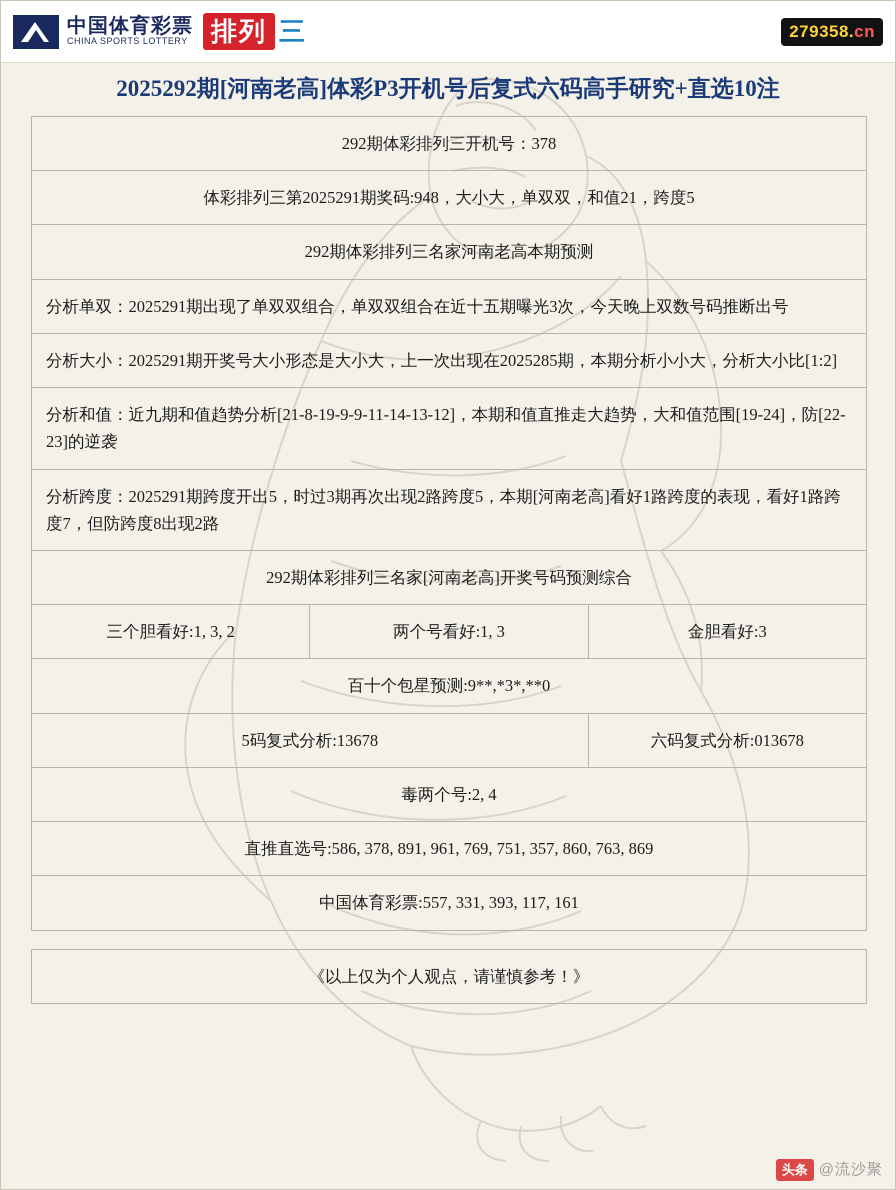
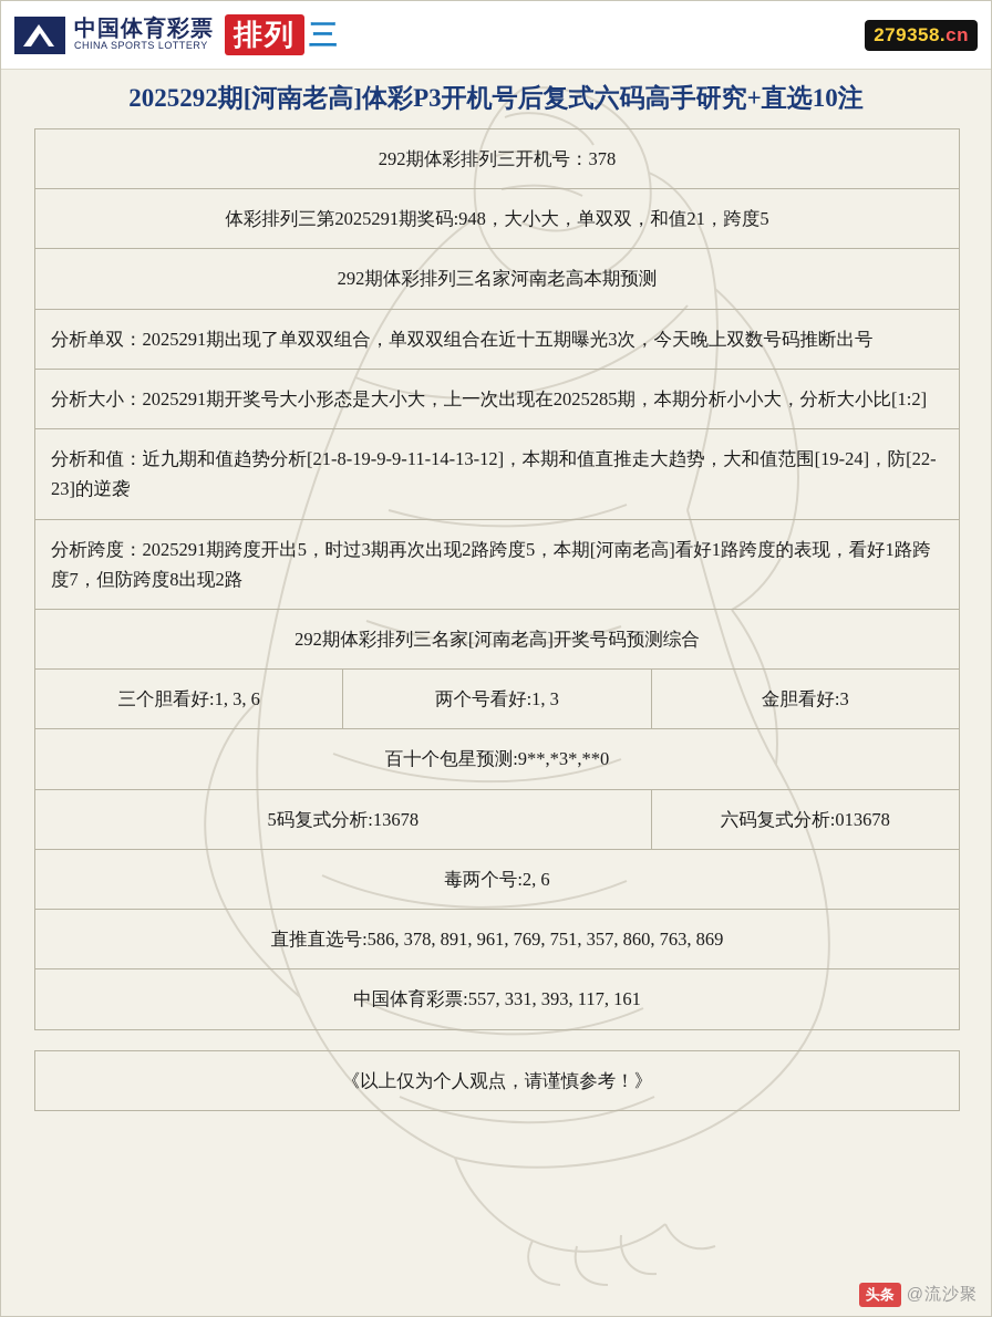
  中国体育彩票
  CHINA SPORTS LOTTERY
  排列
  三
  279358.cn
  2025292期[河南老高]体彩P3开机号后复式六码高手研究+直选10注
  292期体彩排列三开机号：378
  体彩排列三第2025291期奖码:948，大小大，单双双，和值21，跨度5
  292期体彩排列三名家河南老高本期预测
  分析单双：2025291期出现了单双双组合，单双双组合在近十五期曝光3次，今天晚上双数号码推断出号
  分析大小：2025291期开奖号大小形态是大小大，上一次出现在2025285期，本期分析小小大，分析大小比[1:2]
  分析和值：近九期和值趋势分析[21-8-19-9-9-11-14-13-12]，本期和值直推走大趋势，大和值范围[19-24]，防[22-23]的逆袭
  分析跨度：2025291期跨度开出5，时过3期再次出现2路跨度5，本期[河南老高]看好1路跨度的表现，看好1路跨度7，但防跨度8出现2路
  292期体彩排列三名家[河南老高]开奖号码预测综合
- 三个胆看好:1, 3, 2	两个号看好:1, 3	金胆看好:3
+ 三个胆看好:1, 3, 6	两个号看好:1, 3	金胆看好:3
  百十个包星预测:9**,*3*,**0
  5码复式分析:13678	六码复式分析:013678
- 毒两个号:2, 4
+ 毒两个号:2, 6
  直推直选号:586, 378, 891, 961, 769, 751, 357, 860, 763, 869
  中国体育彩票:557, 331, 393, 117, 161
  《以上仅为个人观点，请谨慎参考！》
  头条
  @流沙聚
